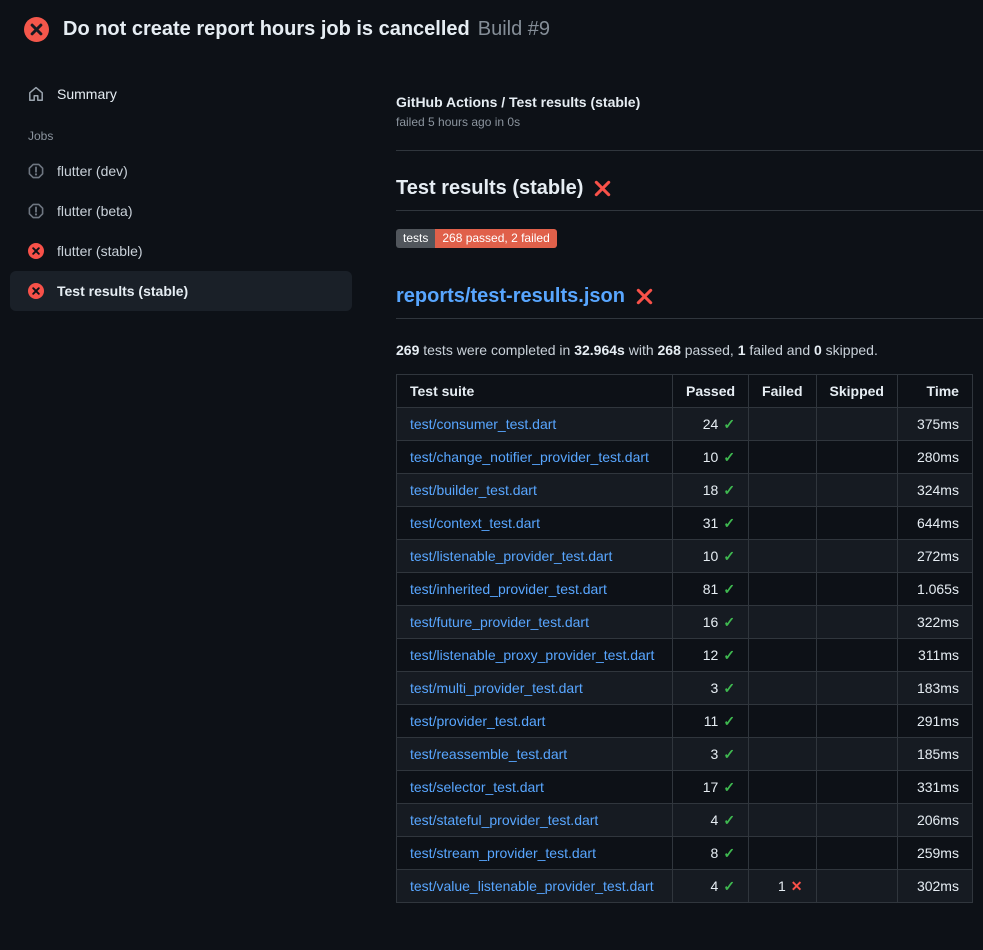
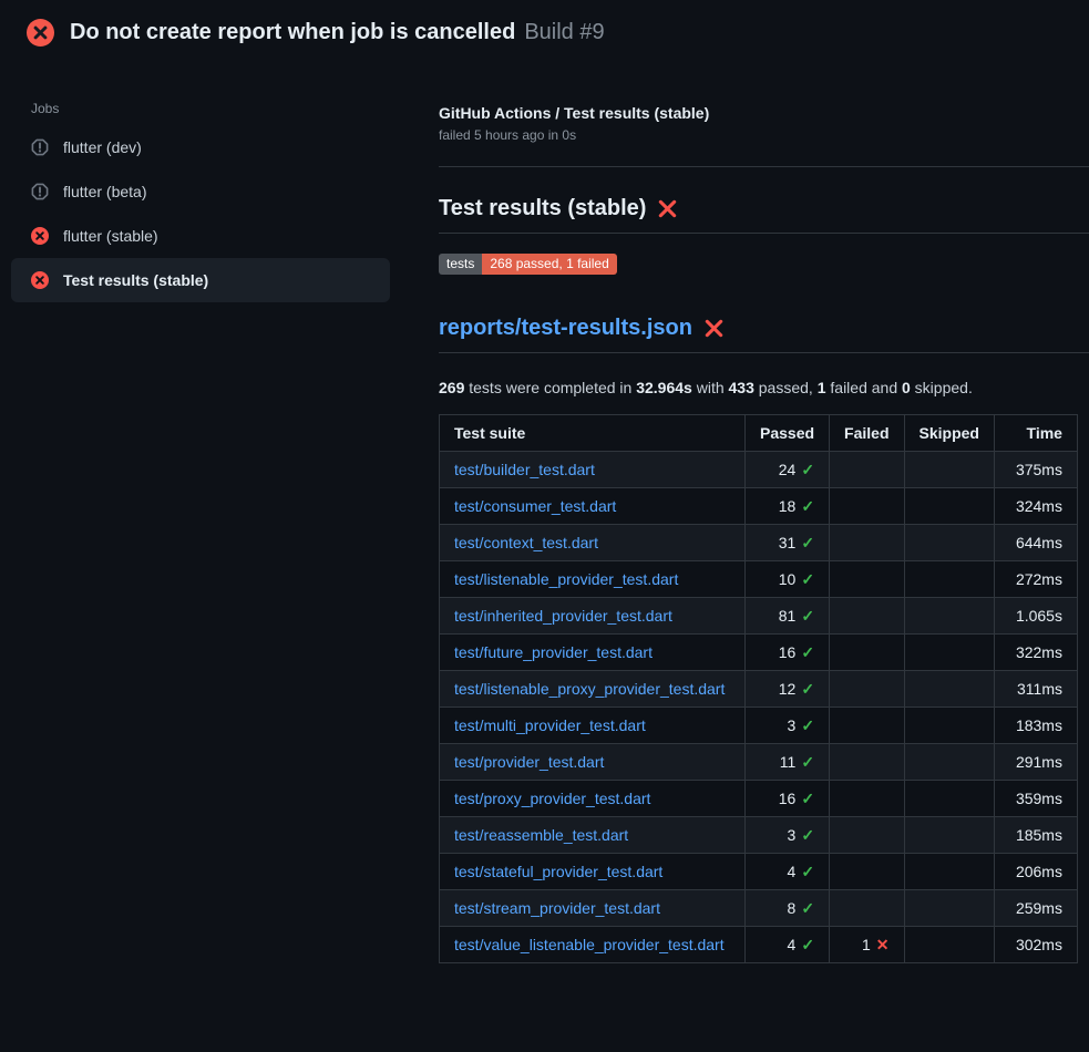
- Do not create report hours job is cancelled
+ Do not create report when job is cancelled
  Build #9
- Summary
  Jobs
  flutter (dev)
  flutter (beta)
  flutter (stable)
  Test results (stable)
  GitHub Actions / Test results (stable)
  failed 5 hours ago in 0s
  Test results (stable)
  tests
- 268 passed, 2 failed
+ 268 passed, 1 failed
  reports/test-results.json
- 269 tests were completed in 32.964s with 268 passed, 1 failed and 0 skipped.
+ 269 tests were completed in 32.964s with 433 passed, 1 failed and 0 skipped.
  Test suite	Passed	Failed	Skipped	Time
- test/consumer_test.dart	24 ✓			375ms
+ test/builder_test.dart	24 ✓			375ms
- test/change_notifier_provider_test.dart	10 ✓			280ms
- test/builder_test.dart	18 ✓			324ms
+ test/consumer_test.dart	18 ✓			324ms
  test/context_test.dart	31 ✓			644ms
  test/listenable_provider_test.dart	10 ✓			272ms
  test/inherited_provider_test.dart	81 ✓			1.065s
  test/future_provider_test.dart	16 ✓			322ms
  test/listenable_proxy_provider_test.dart	12 ✓			311ms
  test/multi_provider_test.dart	3 ✓			183ms
  test/provider_test.dart	11 ✓			291ms
+ test/proxy_provider_test.dart	16 ✓			359ms
  test/reassemble_test.dart	3 ✓			185ms
- test/selector_test.dart	17 ✓			331ms
  test/stateful_provider_test.dart	4 ✓			206ms
  test/stream_provider_test.dart	8 ✓			259ms
  test/value_listenable_provider_test.dart	4 ✓	1 ✕		302ms
